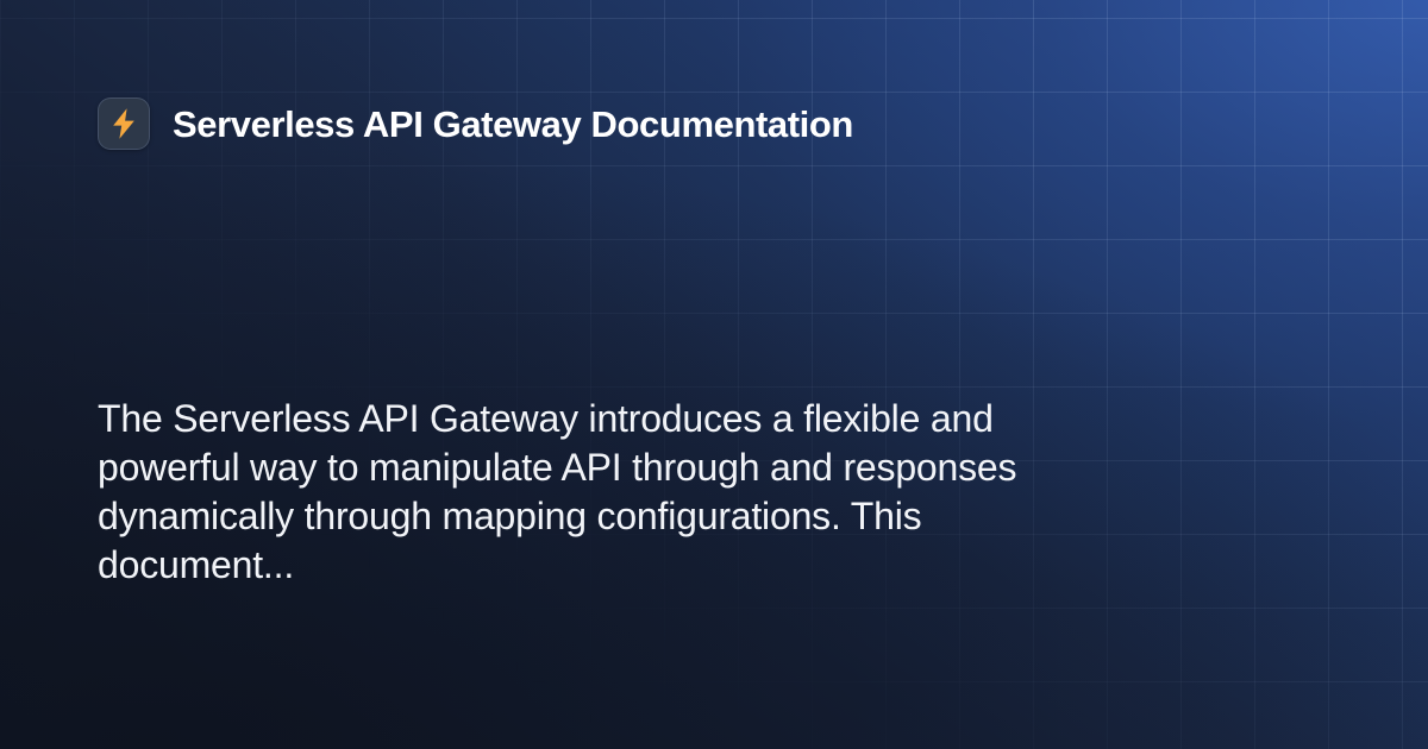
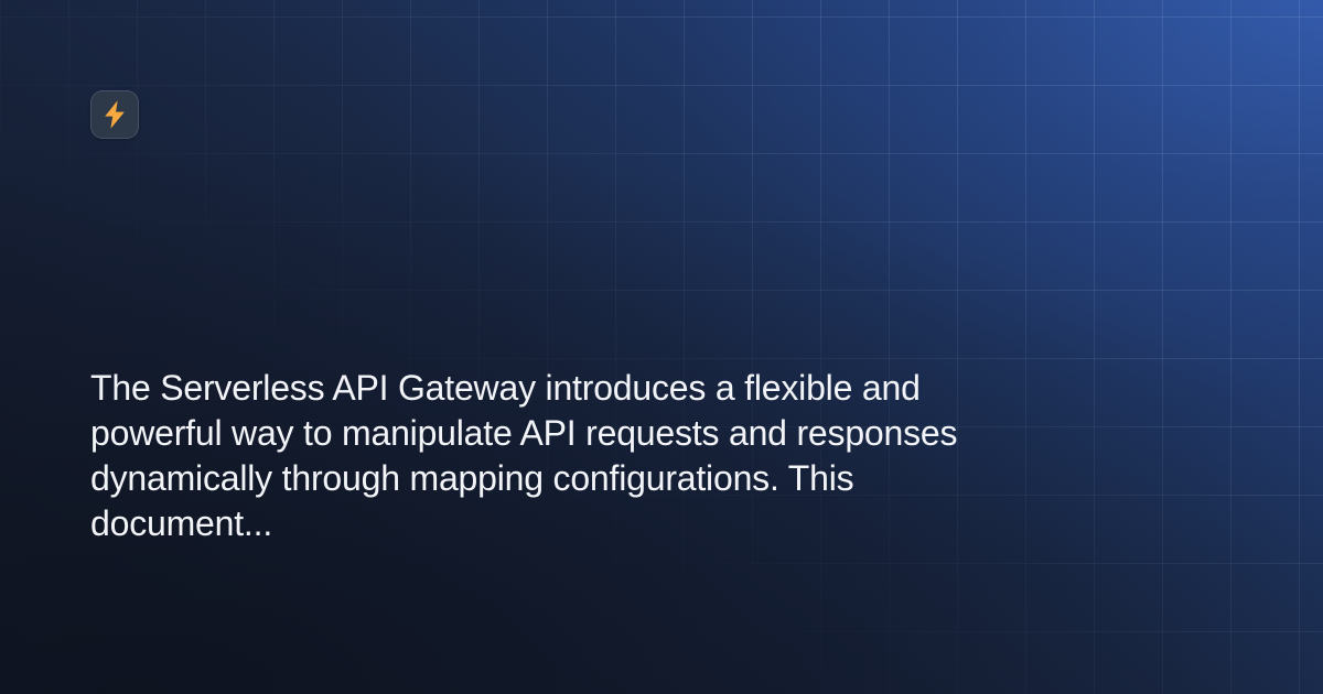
- Serverless API Gateway Documentation
- The Serverless API Gateway introduces a flexible and powerful way to manipulate API through and responses dynamically through mapping configurations. This document...
+ The Serverless API Gateway introduces a flexible and powerful way to manipulate API requests and responses dynamically through mapping configurations. This document...
